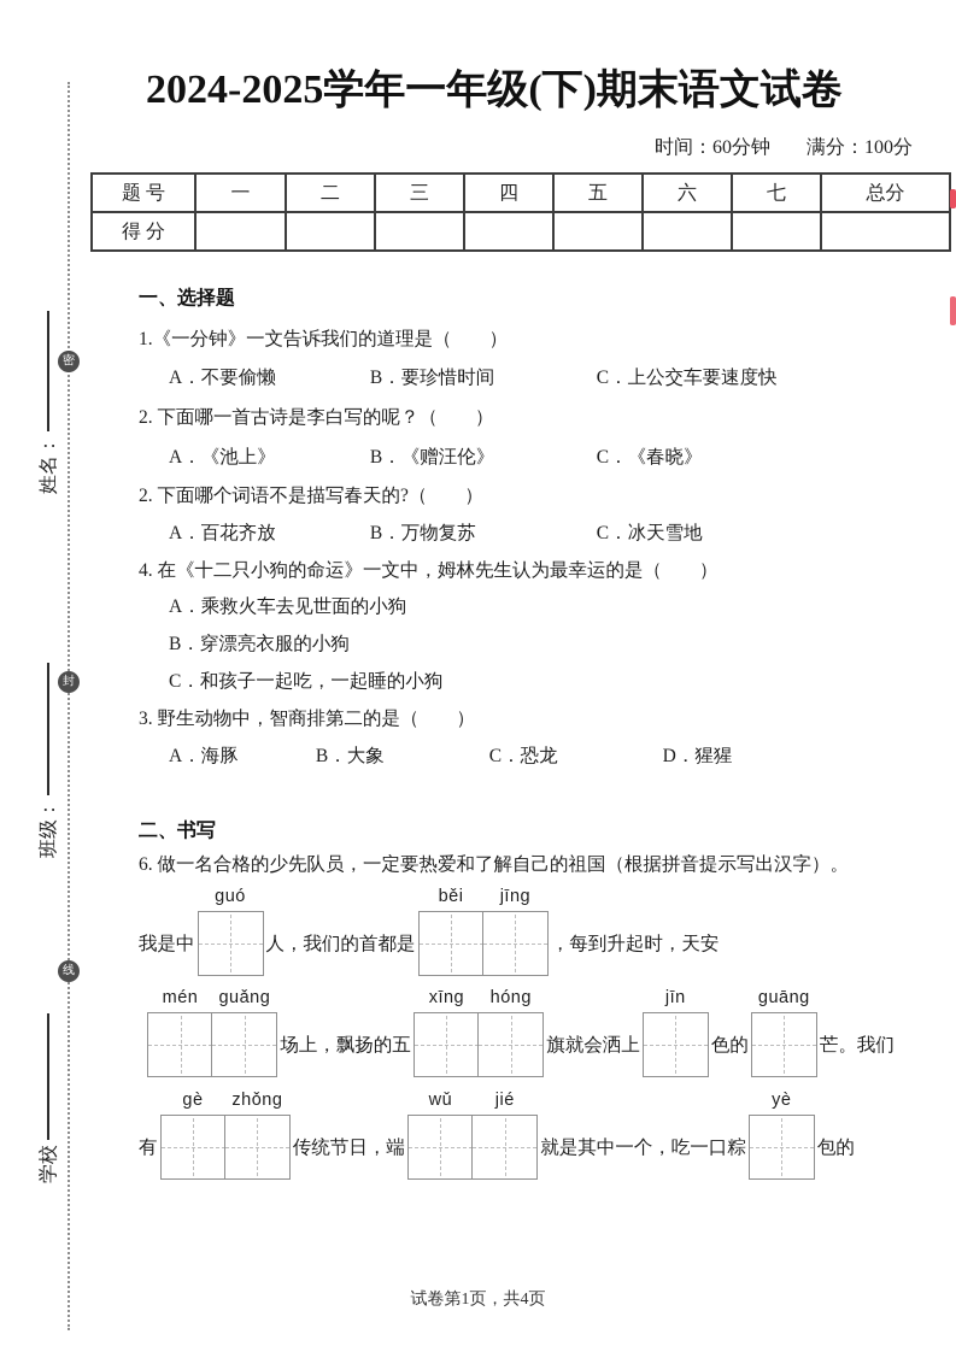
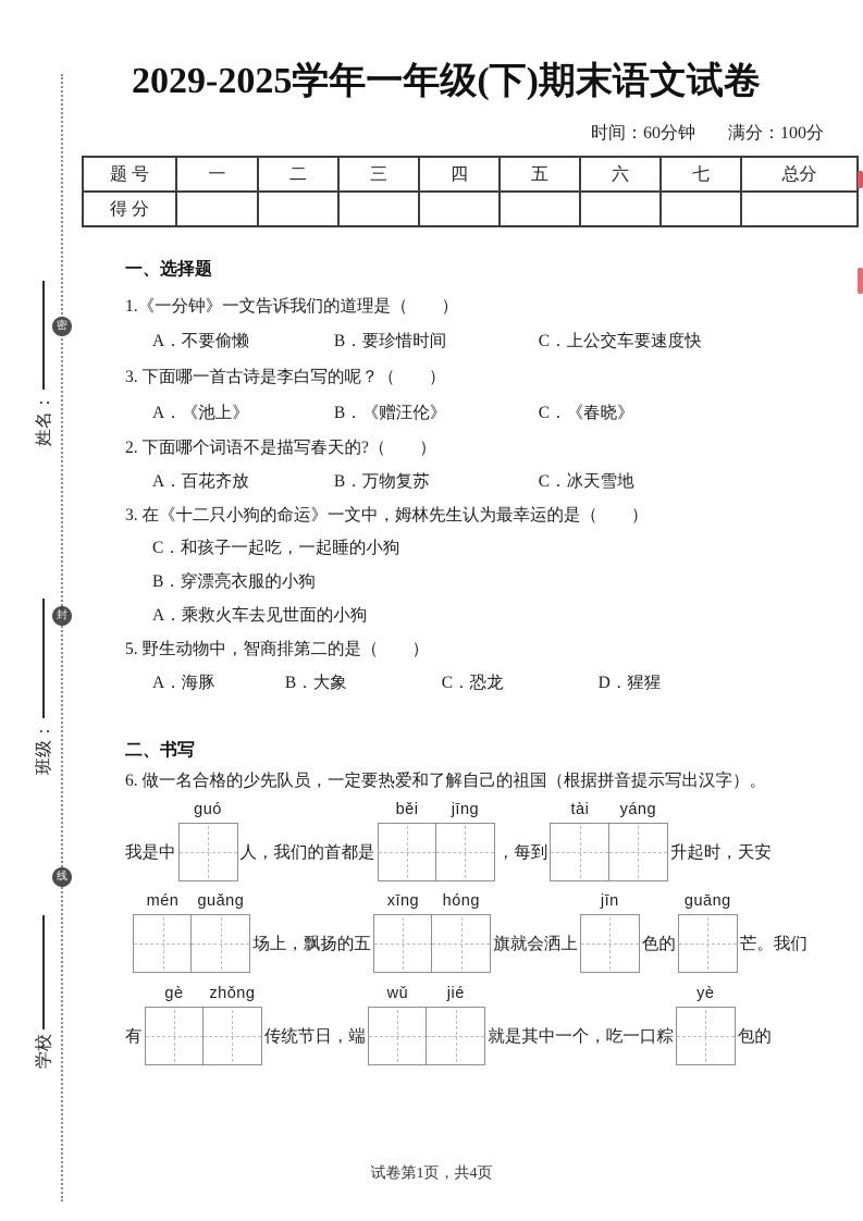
- 2024-2025学年一年级(下)期末语文试卷
+ 2029-2025学年一年级(下)期末语文试卷
  时间：60分钟
  满分：100分
  题 号	一	二	三	四	五	六	七	总分
  得 分
  密
  封
  线
  一、选择题
  1.《一分钟》一文告诉我们的道理是（ ）
  A．不要偷懒 B．要珍惜时间 C．上公交车要速度快
- 2. 下面哪一首古诗是李白写的呢？（ ）
+ 3. 下面哪一首古诗是李白写的呢？（ ）
  A．《池上》 B．《赠汪伦》 C．《春晓》
  2. 下面哪个词语不是描写春天的?（ ）
  A．百花齐放 B．万物复苏 C．冰天雪地
- 4. 在《十二只小狗的命运》一文中，姆林先生认为最幸运的是（ ）
+ 3. 在《十二只小狗的命运》一文中，姆林先生认为最幸运的是（ ）
- A．乘救火车去见世面的小狗
+ C．和孩子一起吃，一起睡的小狗
  B．穿漂亮衣服的小狗
- C．和孩子一起吃，一起睡的小狗
+ A．乘救火车去见世面的小狗
- 3. 野生动物中，智商排第二的是（ ）
+ 5. 野生动物中，智商排第二的是（ ）
  A．海豚 B．大象 C．恐龙 D．猩猩
  二、书写
  6. 做一名合格的少先队员，一定要热爱和了解自己的祖国（根据拼音提示写出汉字）。
  我是中
  guó
  人，我们的首都是
  běi
  jīng
  ，每到
+ tài
+ yáng
  升起时，天安
  mén
  guǎng
  场上，飘扬的五
  xīng
  hóng
  旗就会洒上
  jīn
  色的
  guāng
  芒。我们
  有
  gè
  zhǒng
  传统节日，端
  wǔ
  jié
  就是其中一个，吃一口粽
  yè
  包的
  试卷第1页，共4页
